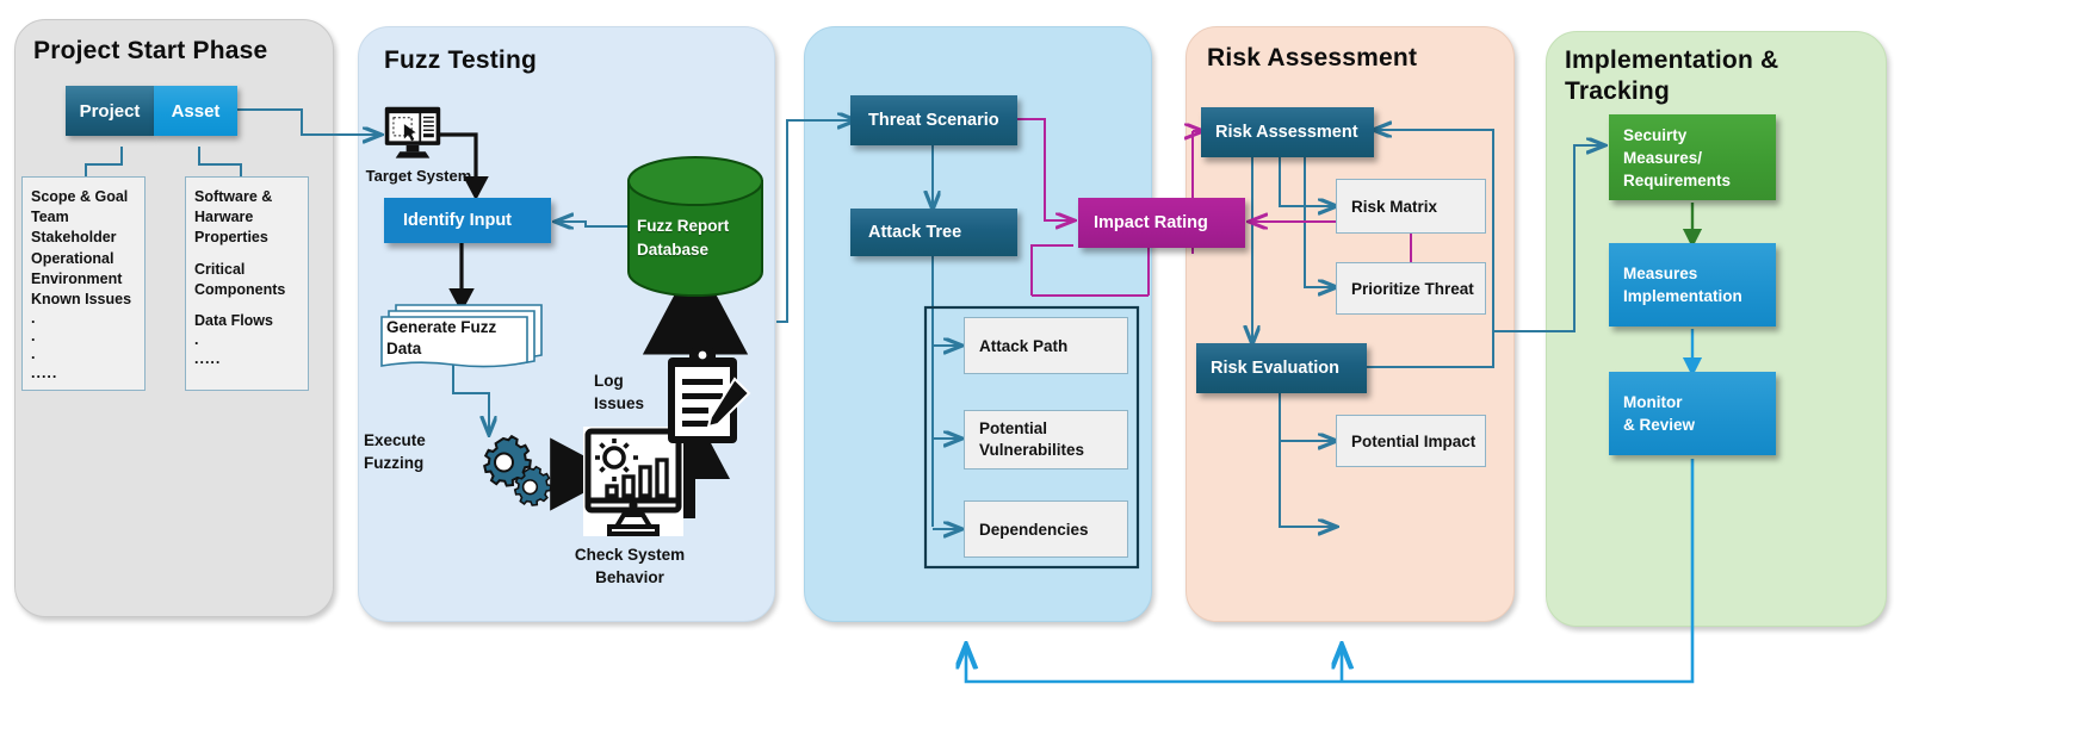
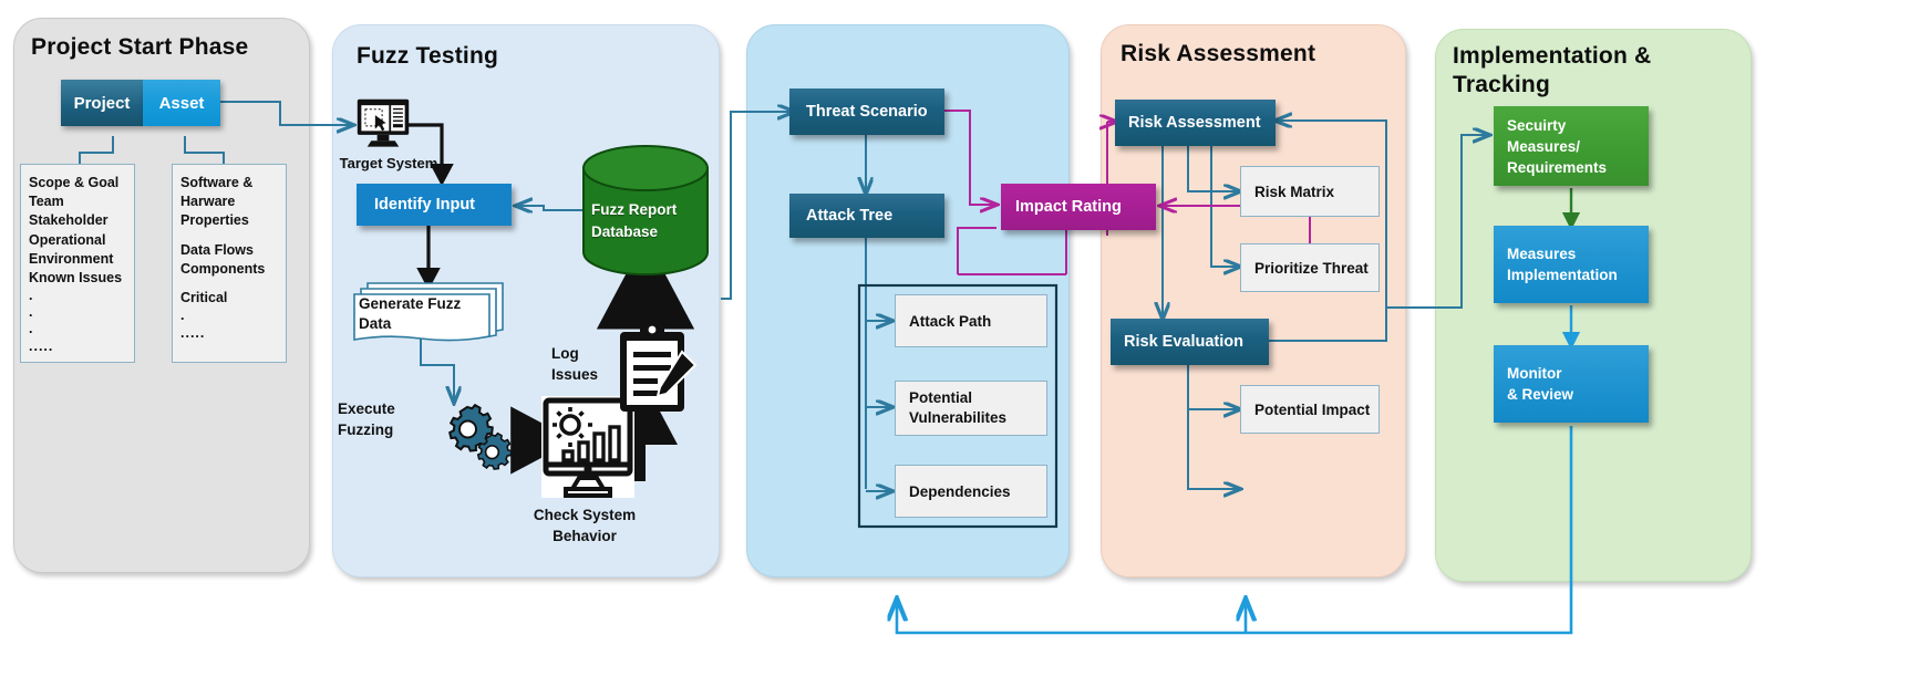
  Project Start Phase
  Fuzz Testing
  Risk Assessment
  Implementation &
  Tracking
  Project
  Asset
  Scope & Goal
  Team
  Stakeholder
  Operational
  Environment
  Known Issues
  .
  .
  .
  .....
  Software &
  Harware
  Properties
- Critical
+ Data Flows
  Components
- Data Flows
+ Critical
  .
  .....
  Target System
  Identify Input
  Generate Fuzz
  Data
  Execute
  Fuzzing
  Check System
  Behavior
  Log
  Issues
  Fuzz Report
  Database
  Threat Scenario
  Attack Tree
  Attack Path
  Potential
  Vulnerabilites
  Dependencies
  Impact Rating
  Risk Assessment
  Risk Evaluation
  Risk Matrix
  Prioritize Threat
  Potential Impact
  Secuirty
  Measures/
  Requirements
  Measures
  Implementation
  Monitor
  & Review
